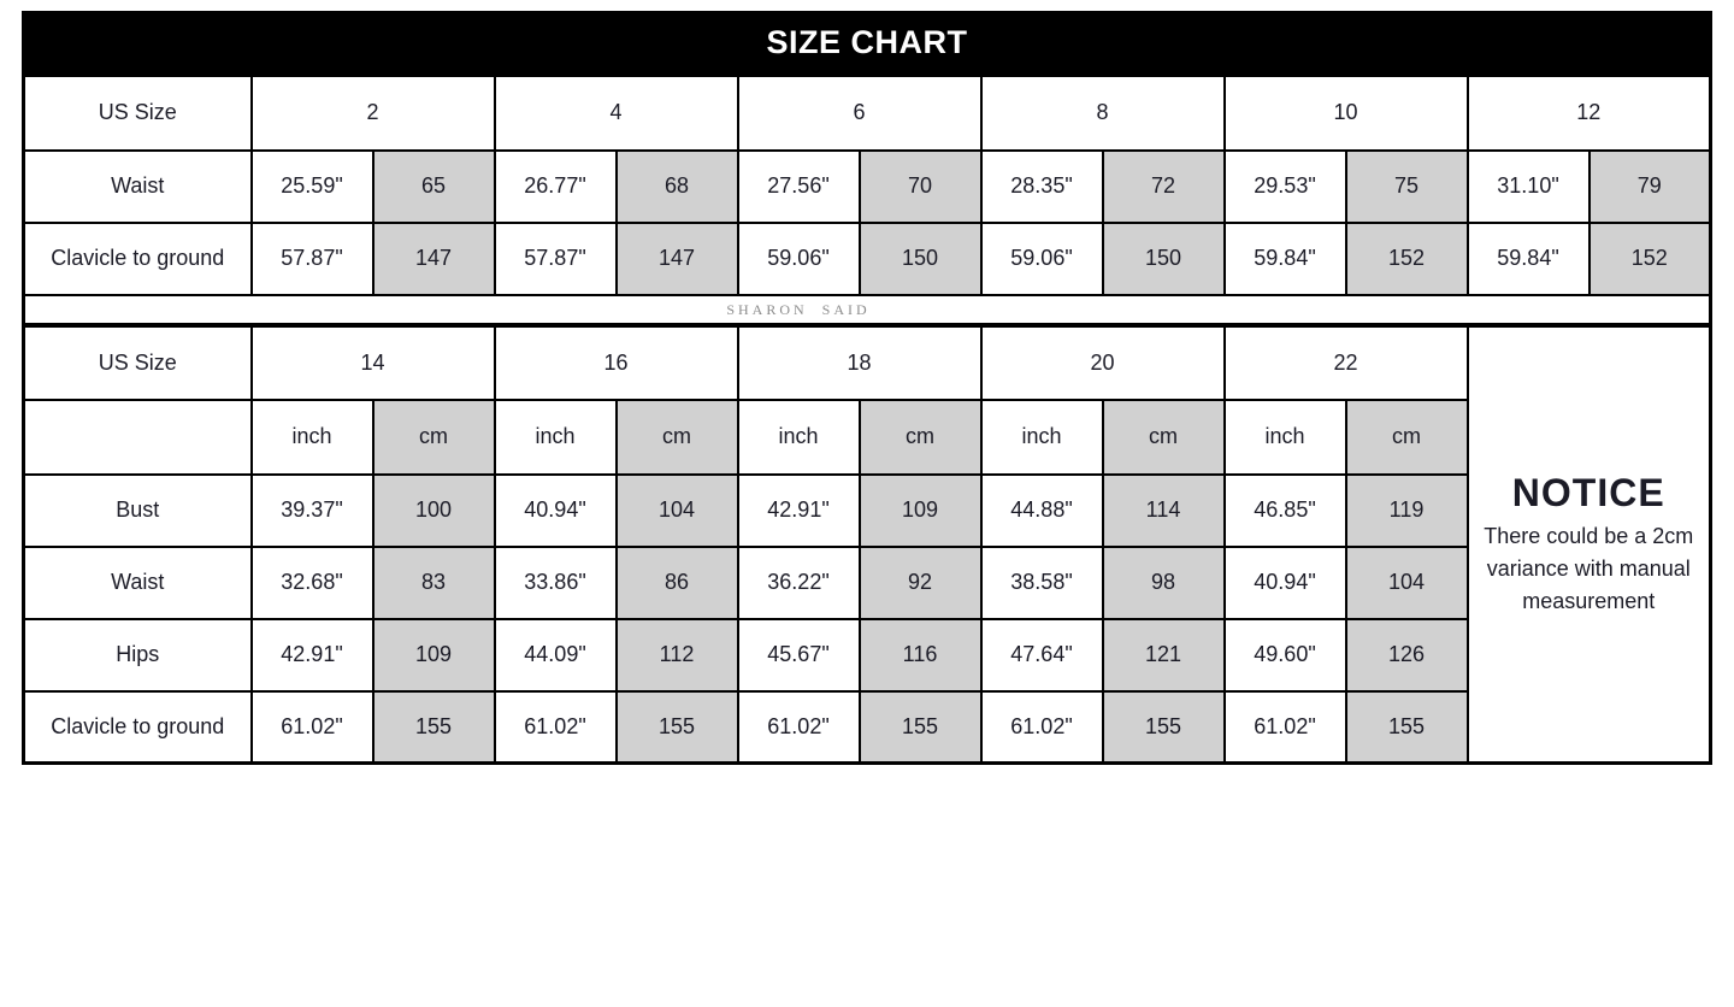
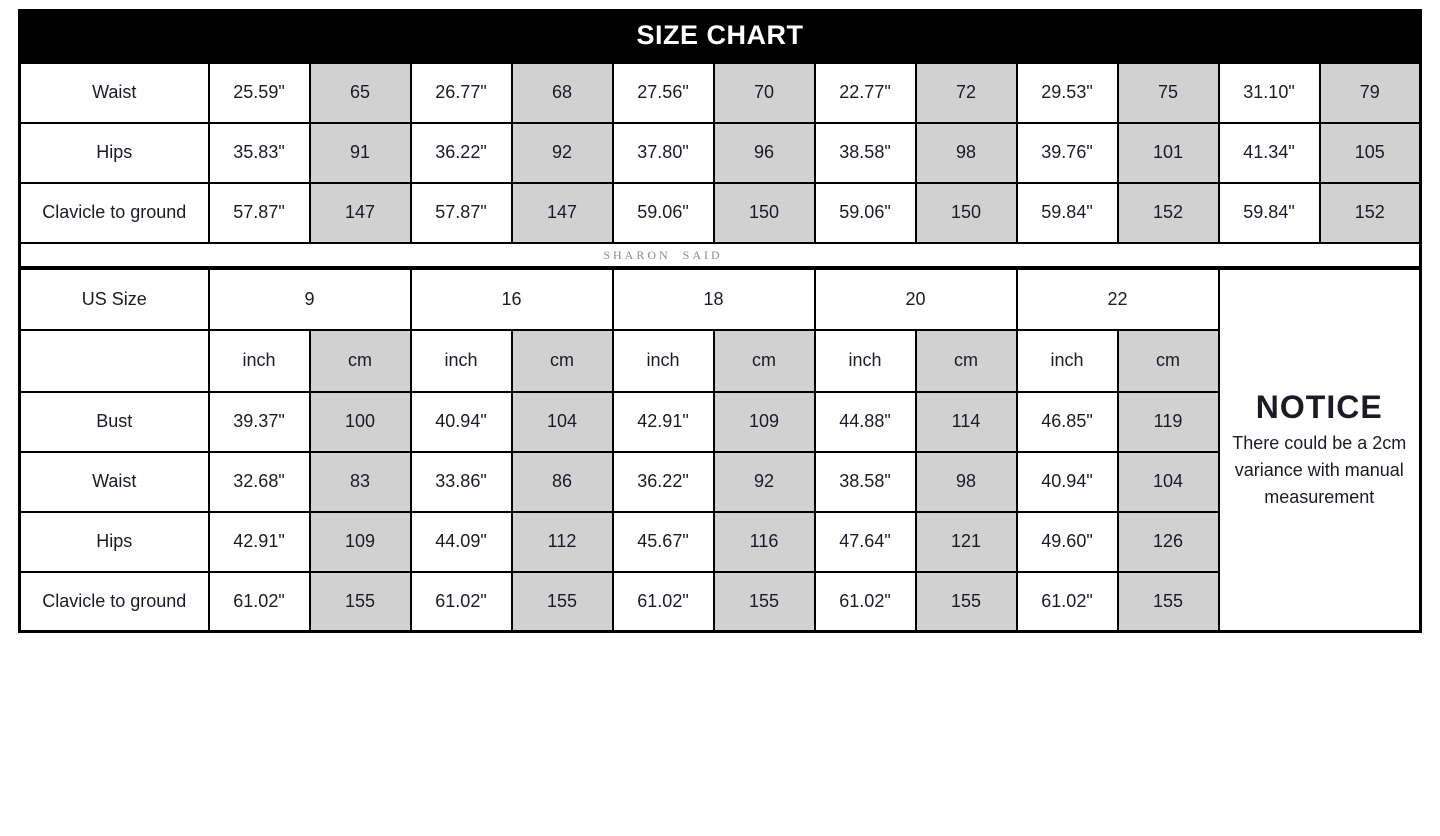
  SIZE CHART
- US Size	2	4	6	8	10	12
- Waist	25.59"	65	26.77"	68	27.56"	70	28.35"	72	29.53"	75	31.10"	79
+ Waist	25.59"	65	26.77"	68	27.56"	70	22.77"	72	29.53"	75	31.10"	79
+ Hips	35.83"	91	36.22"	92	37.80"	96	38.58"	98	39.76"	101	41.34"	105
  Clavicle to ground	57.87"	147	57.87"	147	59.06"	150	59.06"	150	59.84"	152	59.84"	152
  SHARON SAID
- US Size	14	16	18	20	22	NOTICEThere could be a 2cm variance with manual measurement
+ US Size	9	16	18	20	22	NOTICEThere could be a 2cm variance with manual measurement
  	inch	cm	inch	cm	inch	cm	inch	cm	inch	cm
  Bust	39.37"	100	40.94"	104	42.91"	109	44.88"	114	46.85"	119
  Waist	32.68"	83	33.86"	86	36.22"	92	38.58"	98	40.94"	104
  Hips	42.91"	109	44.09"	112	45.67"	116	47.64"	121	49.60"	126
  Clavicle to ground	61.02"	155	61.02"	155	61.02"	155	61.02"	155	61.02"	155
